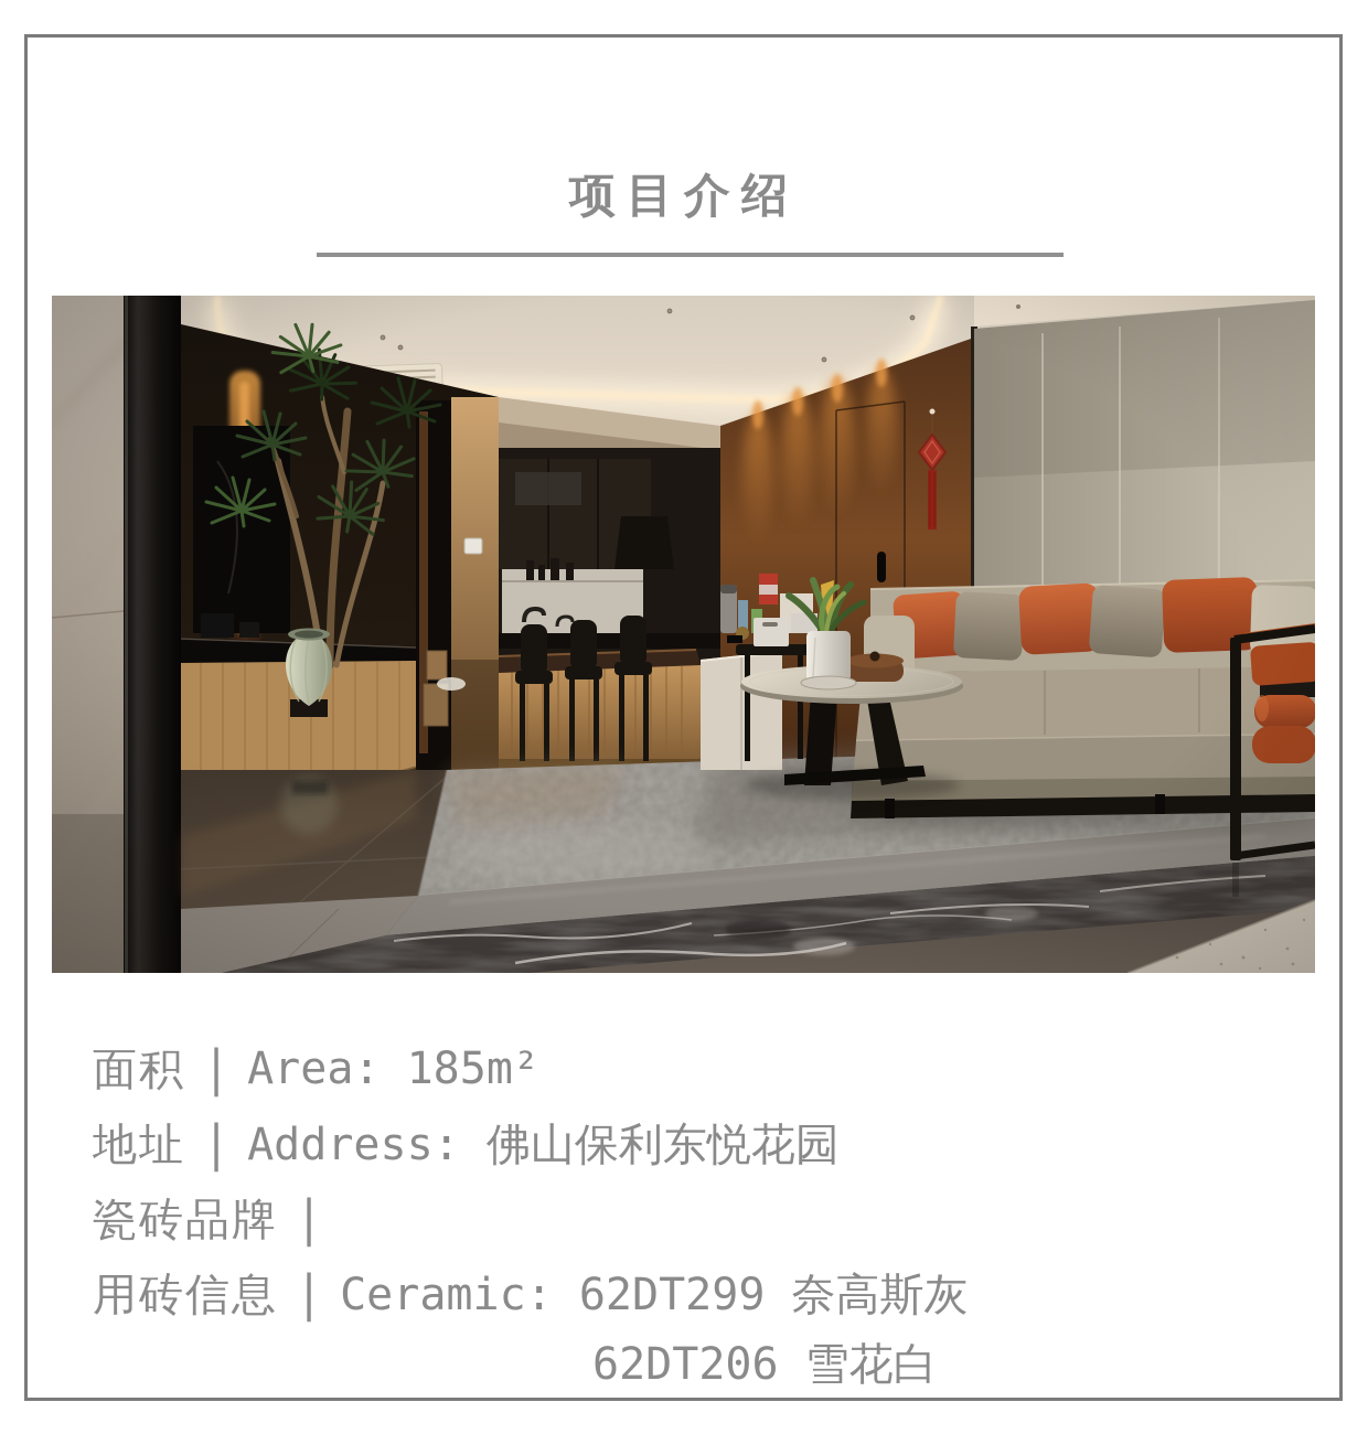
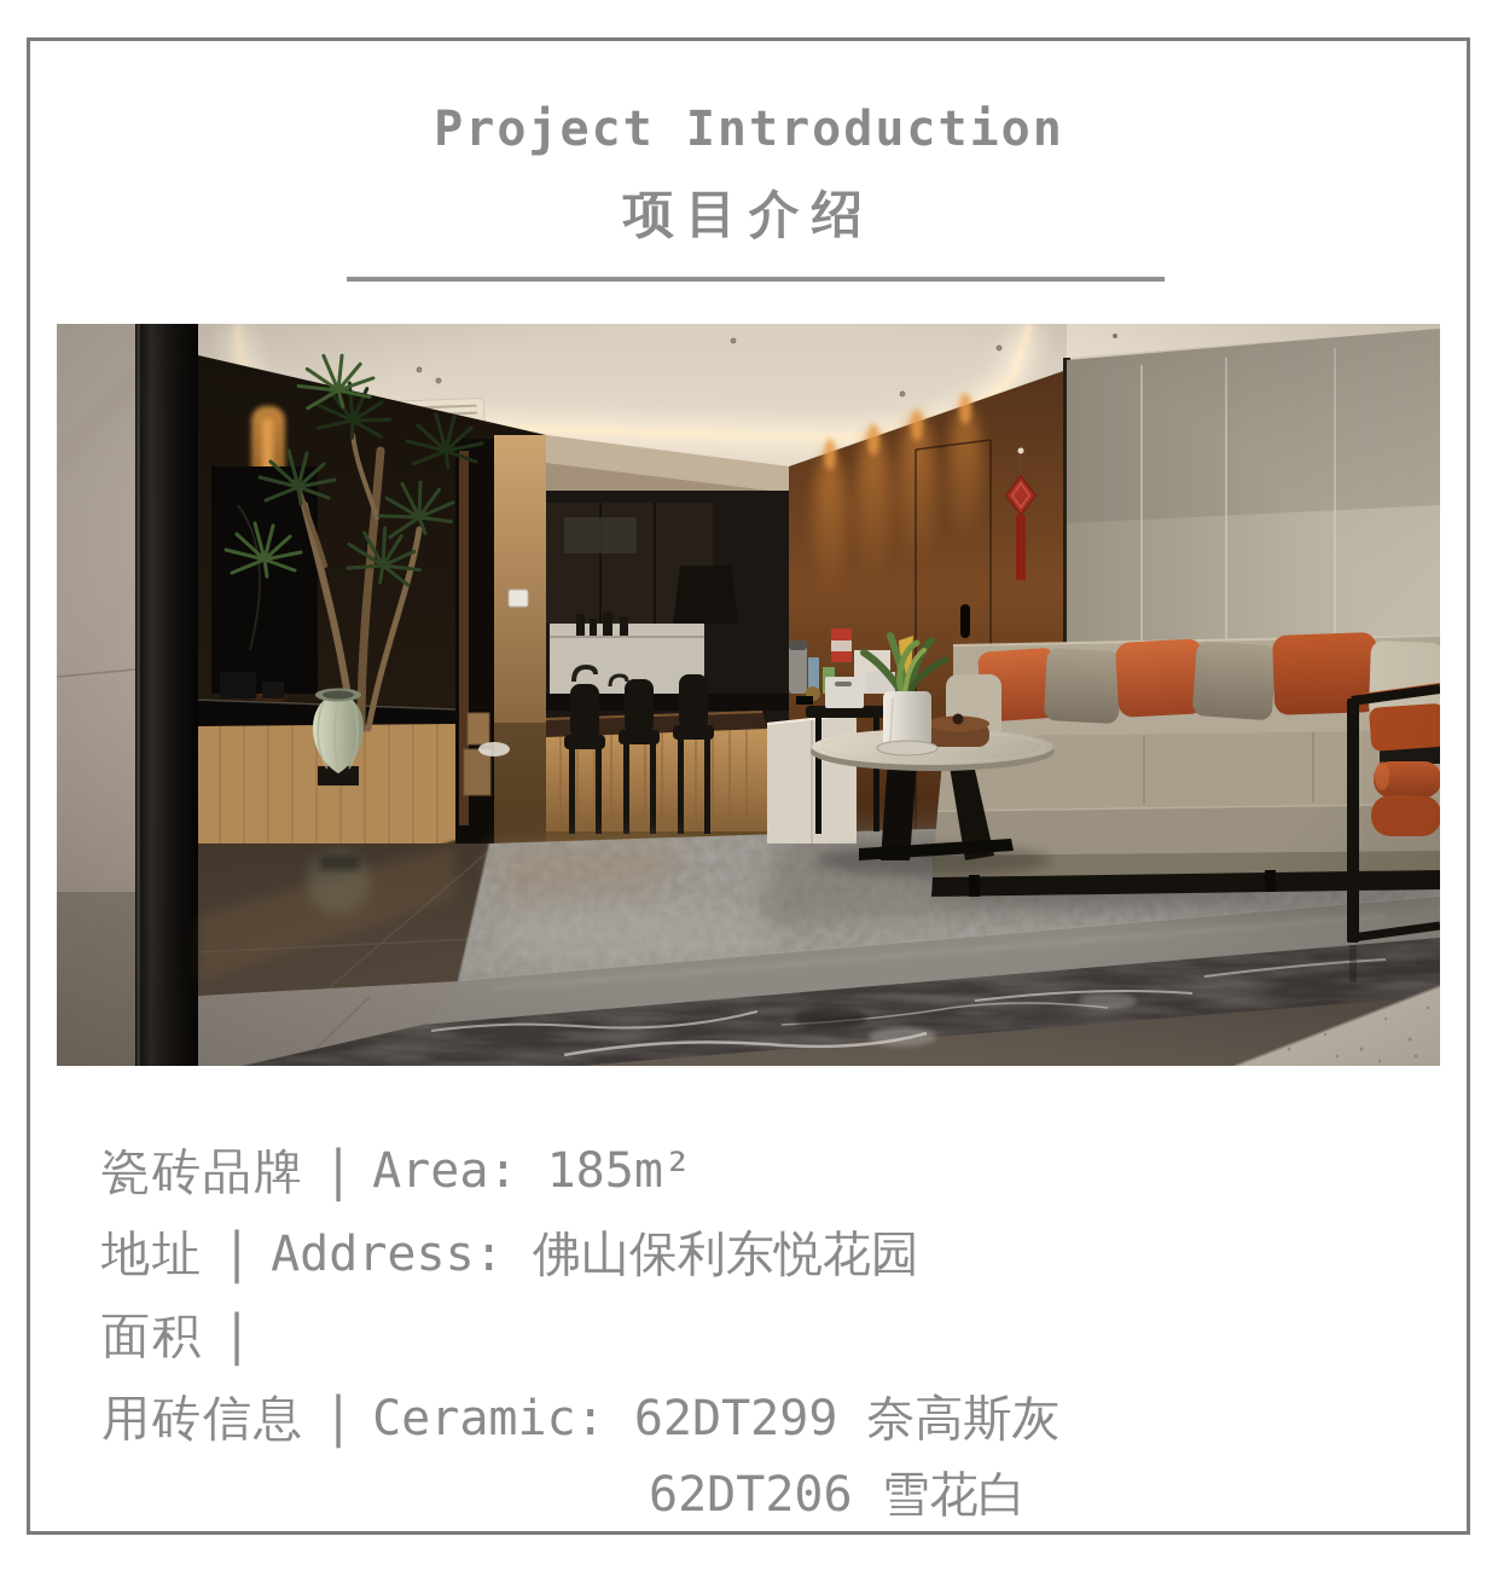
+ Project Introduction
  项目介绍
- 面积
+ 瓷砖品牌
  |
  Area: 185m²
  地址
  |
  Address: 佛山保利东悦花园
- 瓷砖品牌
+ 面积
  |
  用砖信息
  |
  Ceramic: 62DT299 奈高斯灰
  62DT206 雪花白
